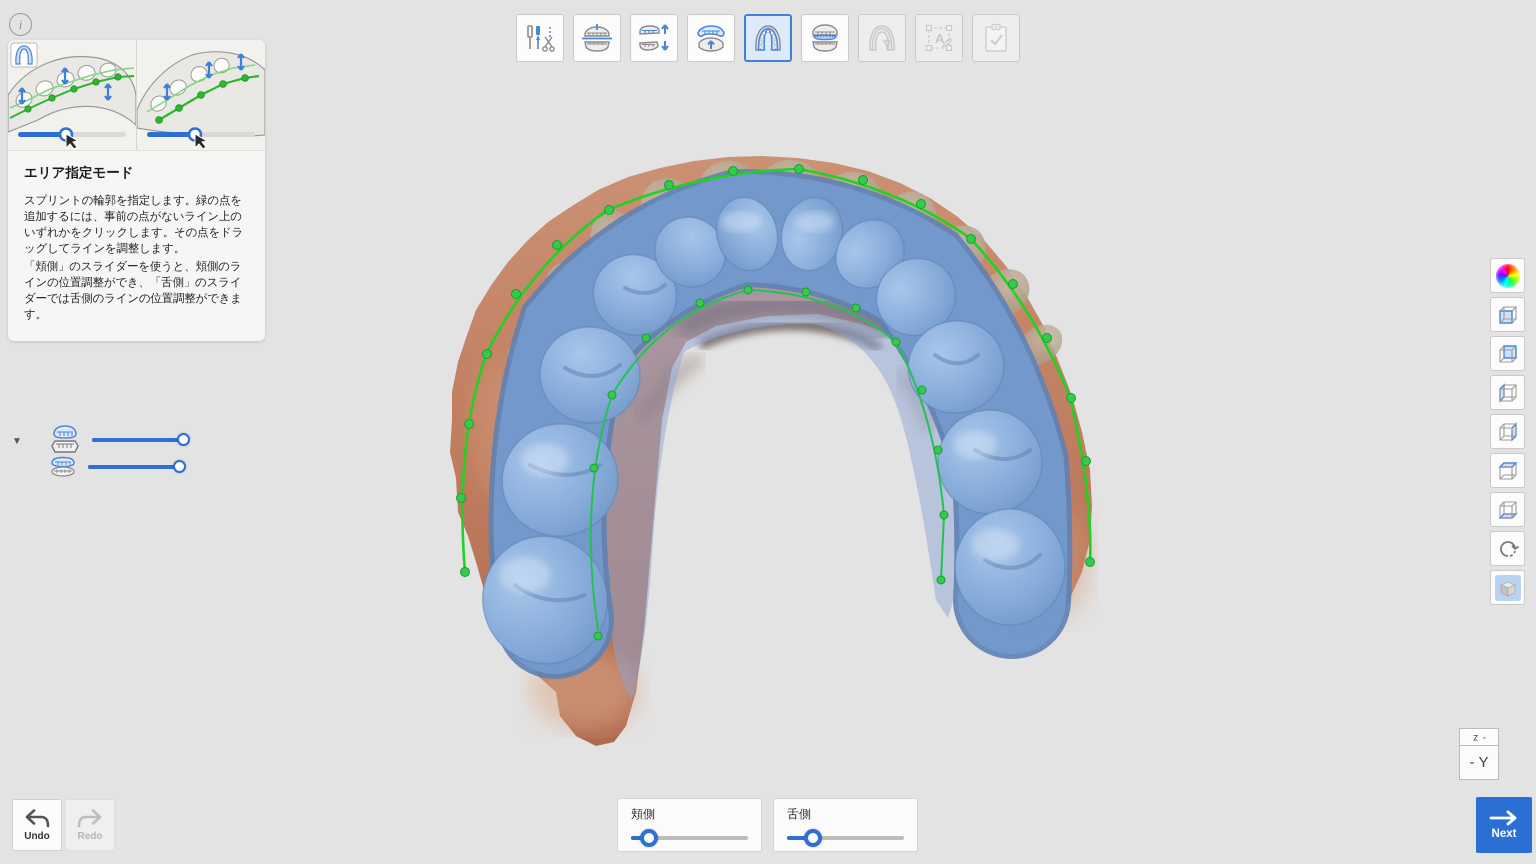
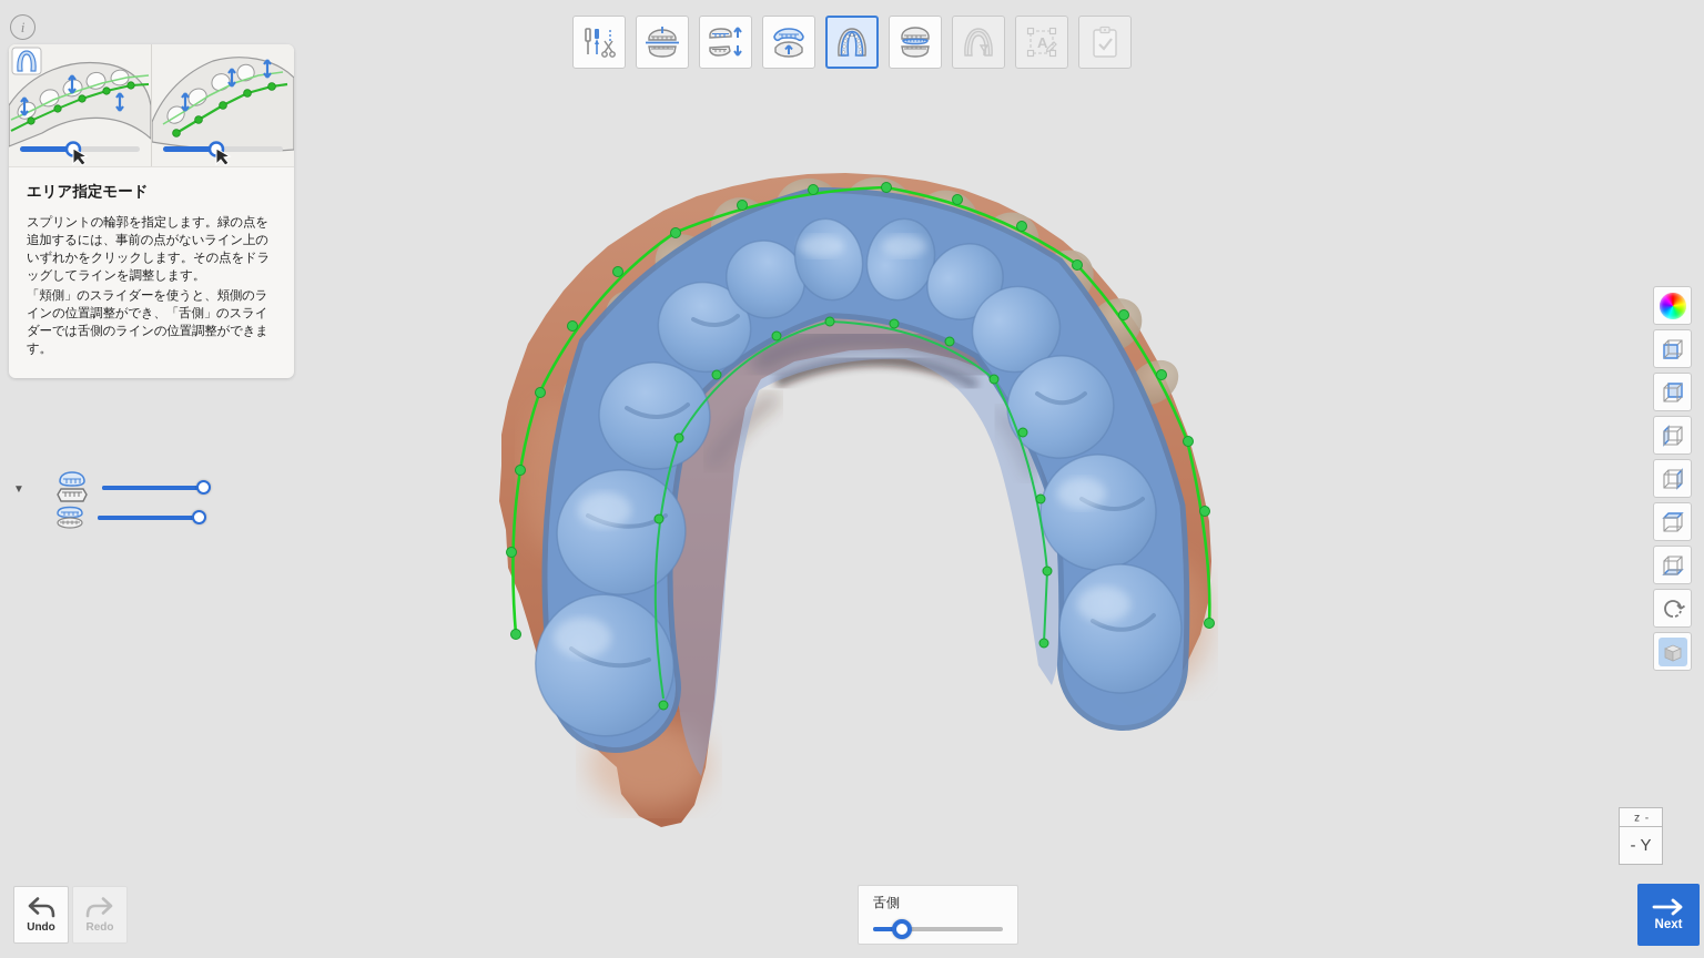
  i
  A
  エリア指定モード
  スプリントの輪郭を指定します。緑の点を追加するには、事前の点がないライン上のいずれかをクリックします。その点をドラッグしてラインを調整します。
  「頬側」のスライダーを使うと、頬側のラインの位置調整ができ、「舌側」のスライダーでは舌側のラインの位置調整ができます。
  ▼
  - Y
- 頬側
  舌側
  Undo
  Redo
  Next
